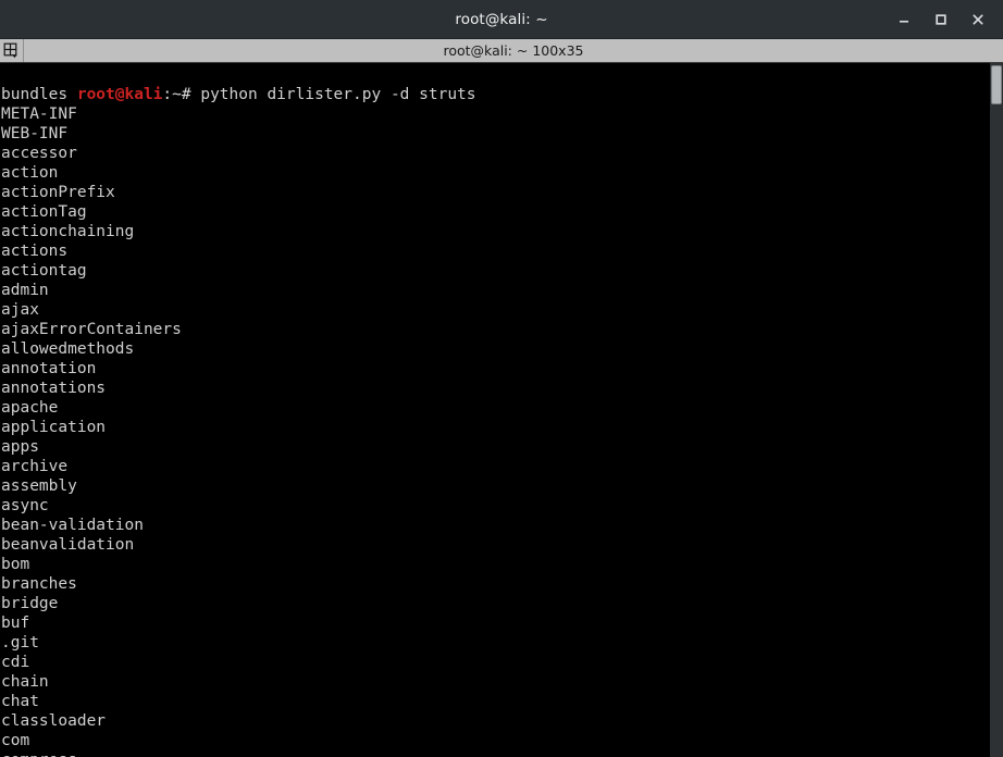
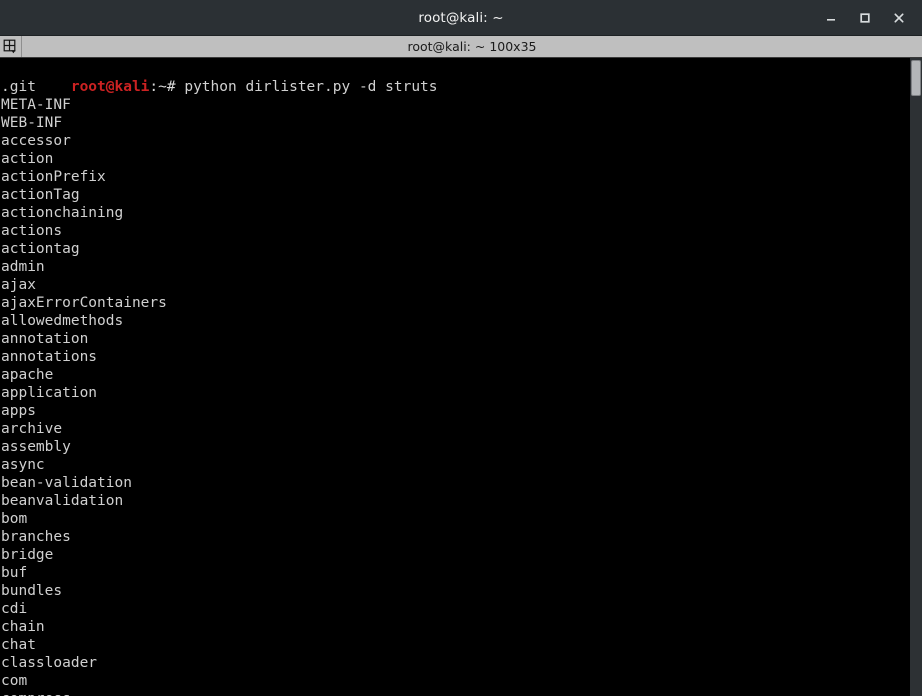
  root@kali: ~
  root@kali: ~ 100x35
  root@kali:~# python dirlister.py -d struts
- bundles
+ .git
  META-INF
  WEB-INF
  accessor
  action
  actionPrefix
  actionTag
  actionchaining
  actions
  actiontag
  admin
  ajax
  ajaxErrorContainers
  allowedmethods
  annotation
  annotations
  apache
  application
  apps
  archive
  assembly
  async
  bean-validation
  beanvalidation
  bom
  branches
  bridge
  buf
- .git
+ bundles
  cdi
  chain
  chat
  classloader
  com
